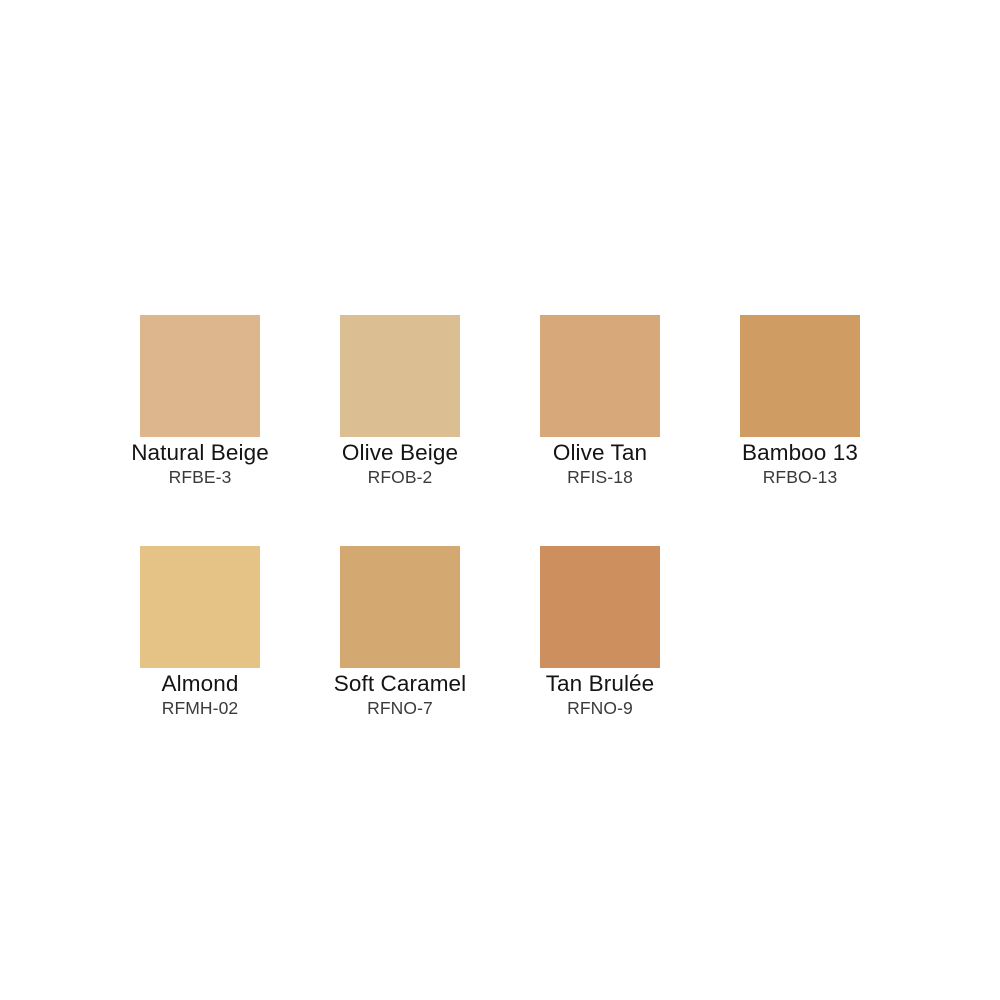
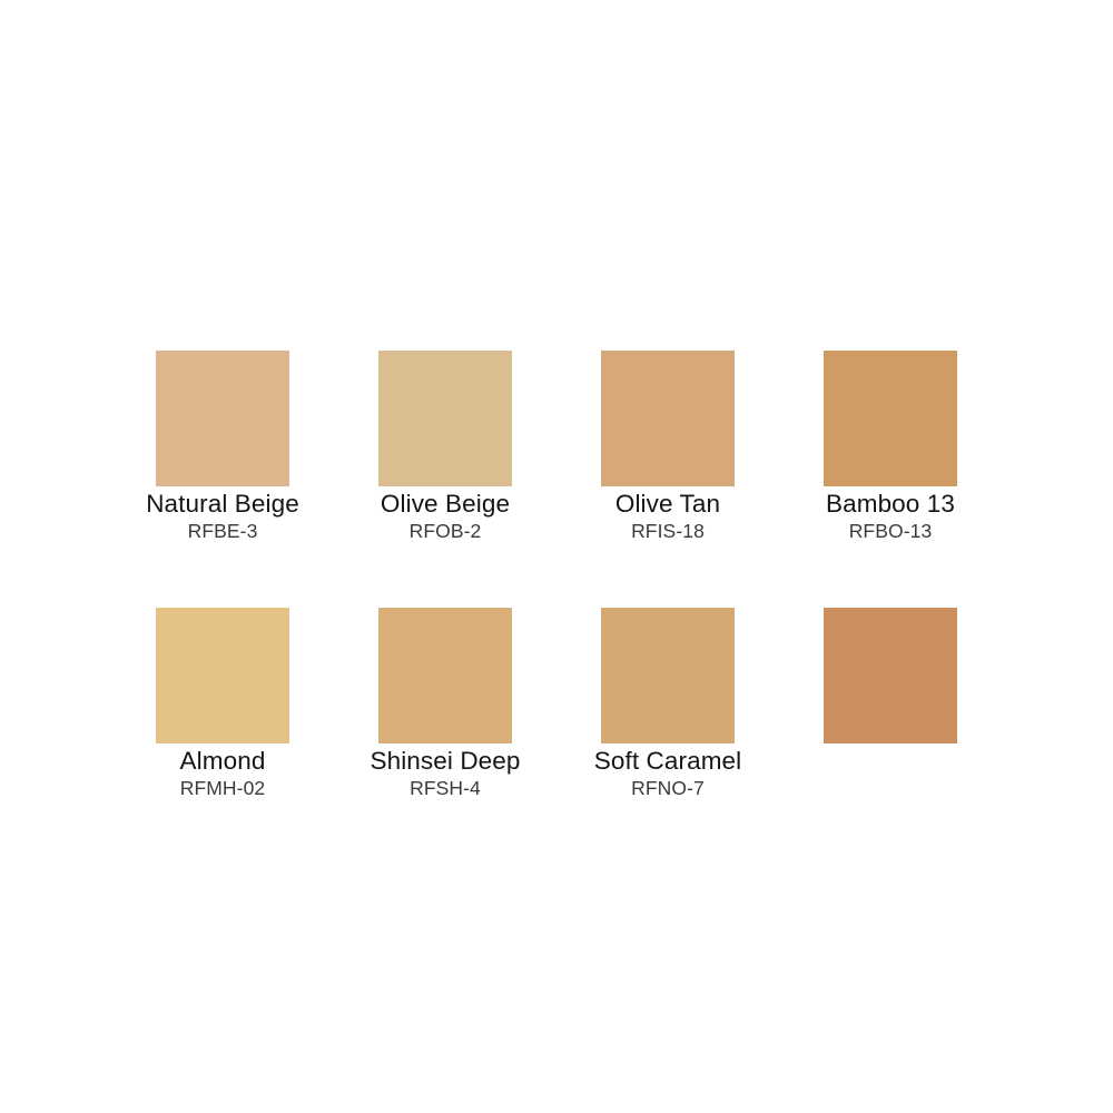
  Natural Beige
  RFBE-3
  Olive Beige
  RFOB-2
  Olive Tan
  RFIS-18
  Bamboo 13
  RFBO-13
  Almond
  RFMH-02
+ Shinsei Deep
+ RFSH-4
  Soft Caramel
  RFNO-7
- Tan Brulée
- RFNO-9
